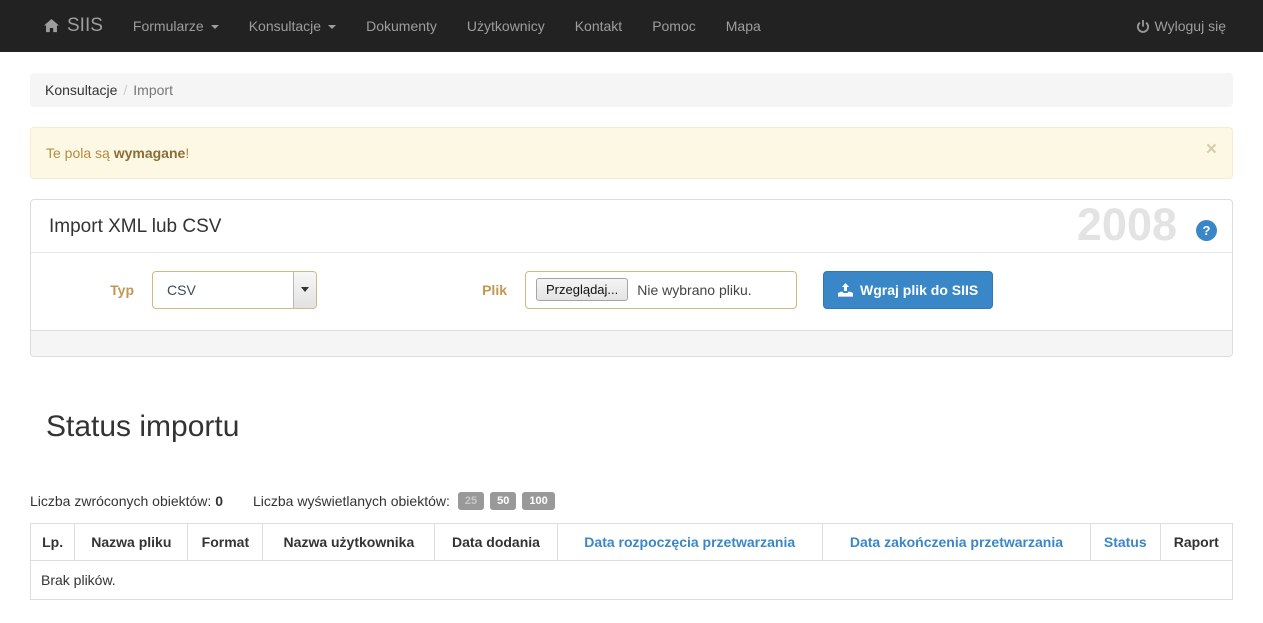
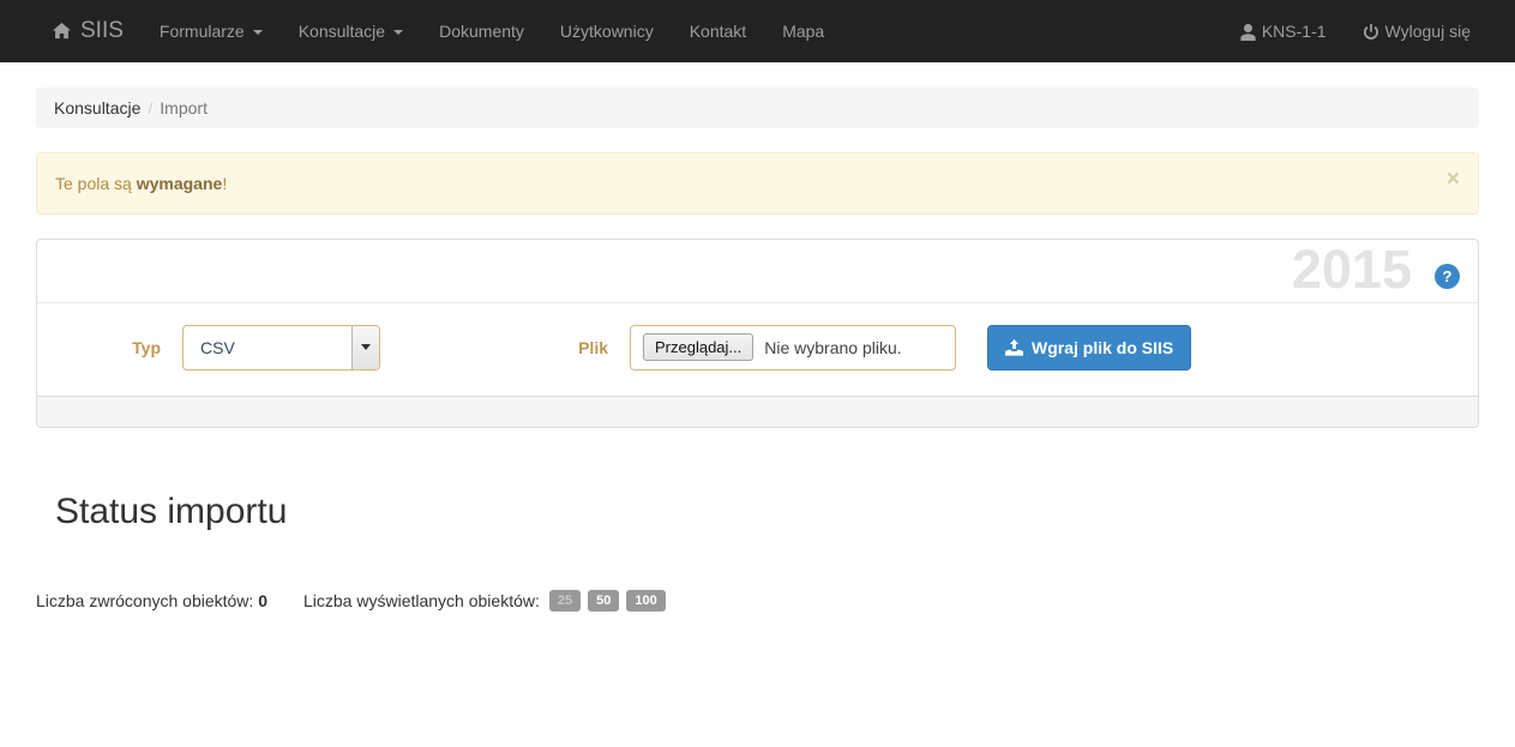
  SIIS
  Formularze
  Konsultacje
  Dokumenty
  Użytkownicy
  Kontakt
- Pomoc
  Mapa
+ KNS-1-1
  Wyloguj się
  Konsultacje
  /
  Import
  Te pola są wymagane!
  ×
- Import XML lub CSV
- 2008
+ 2015
  ?
  Typ
  CSV
  Plik
  Przeglądaj...
  Nie wybrano pliku.
  Wgraj plik do SIIS
  Status importu
  Liczba zwróconych obiektów: 0
  Liczba wyświetlanych obiektów:
  25
  50
  100
- Lp.	Nazwa pliku	Format	Nazwa użytkownika	Data dodania	Data rozpoczęcia przetwarzania	Data zakończenia przetwarzania	Status	Raport
- Brak plików.
